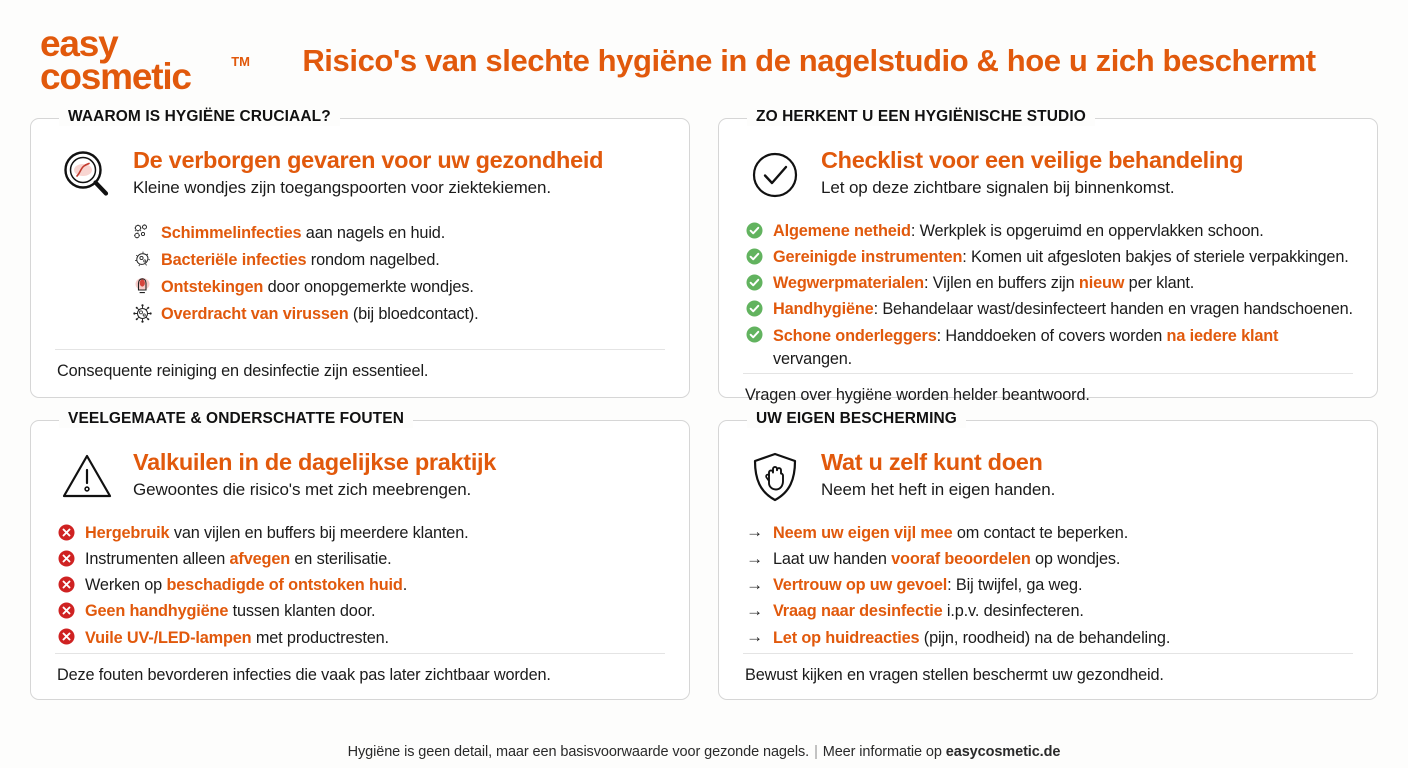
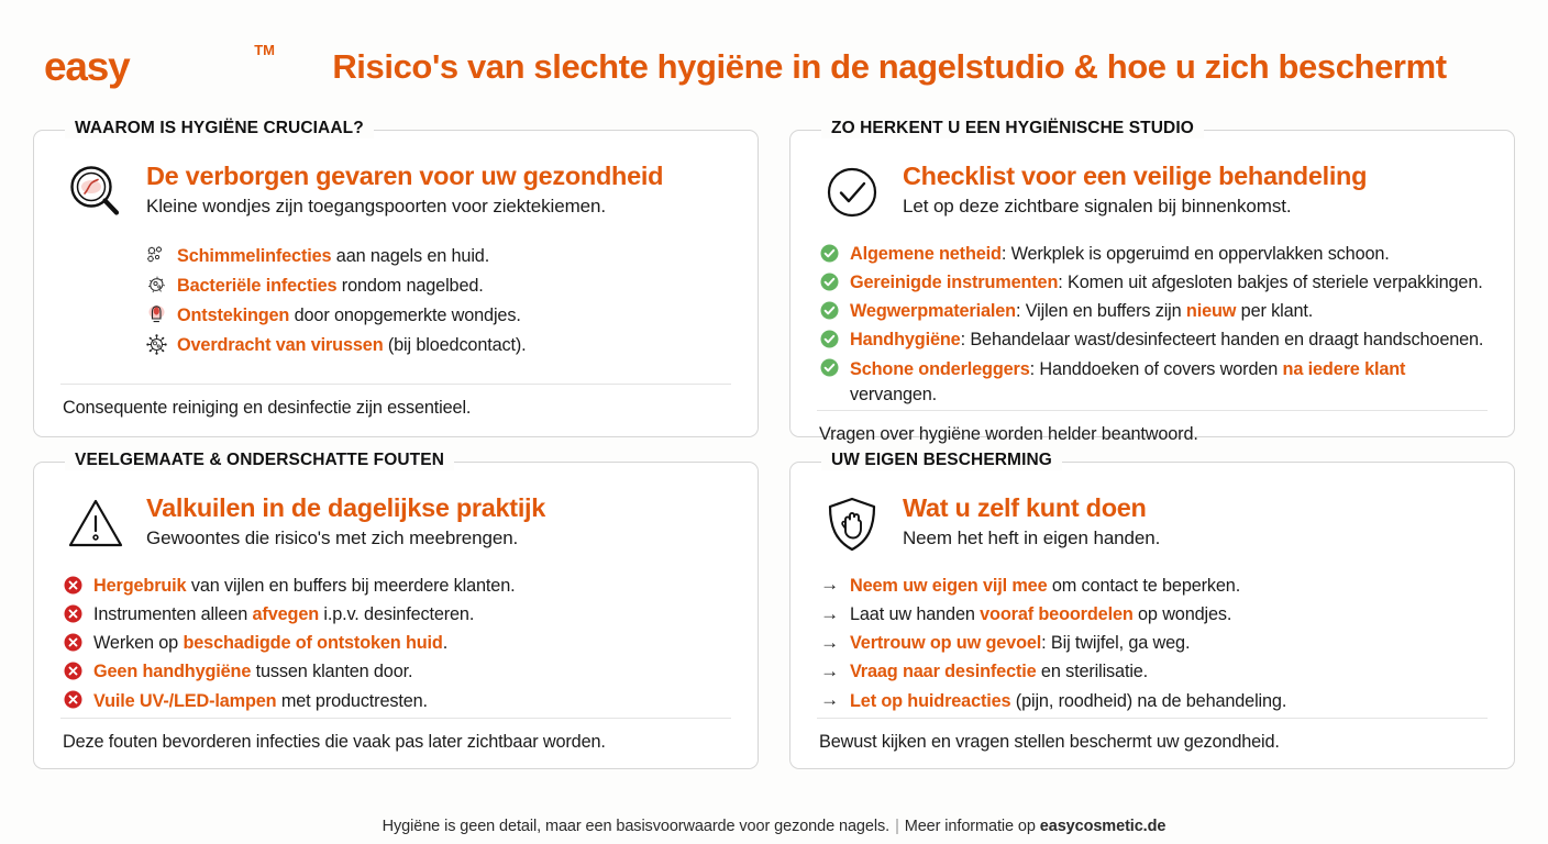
  easy
- cosmetic
  TM
  Risico's van slechte hygiëne in de nagelstudio & hoe u zich beschermt
  WAAROM IS HYGIËNE CRUCIAAL?
  De verborgen gevaren voor uw gezondheid
  Kleine wondjes zijn toegangspoorten voor ziektekiemen.
  Schimmelinfecties aan nagels en huid.
  Bacteriële infecties rondom nagelbed.
  Ontstekingen door onopgemerkte wondjes.
  Overdracht van virussen (bij bloedcontact).
  Consequente reiniging en desinfectie zijn essentieel.
  ZO HERKENT U EEN HYGIËNISCHE STUDIO
  Checklist voor een veilige behandeling
  Let op deze zichtbare signalen bij binnenkomst.
  Algemene netheid: Werkplek is opgeruimd en oppervlakken schoon.
  Gereinigde instrumenten: Komen uit afgesloten bakjes of steriele verpakkingen.
  Wegwerpmaterialen: Vijlen en buffers zijn nieuw per klant.
- Handhygiëne: Behandelaar wast/desinfecteert handen en vragen handschoenen.
+ Handhygiëne: Behandelaar wast/desinfecteert handen en draagt handschoenen.
  Schone onderleggers: Handdoeken of covers worden na iedere klant vervangen.
  Vragen over hygiëne worden helder beantwoord.
  VEELGEMAATE & ONDERSCHATTE FOUTEN
  Valkuilen in de dagelijkse praktijk
  Gewoontes die risico's met zich meebrengen.
  Hergebruik van vijlen en buffers bij meerdere klanten.
- Instrumenten alleen afvegen en sterilisatie.
+ Instrumenten alleen afvegen i.p.v. desinfecteren.
  Werken op beschadigde of ontstoken huid.
  Geen handhygiëne tussen klanten door.
  Vuile UV-/LED-lampen met productresten.
  Deze fouten bevorderen infecties die vaak pas later zichtbaar worden.
  UW EIGEN BESCHERMING
  Wat u zelf kunt doen
  Neem het heft in eigen handen.
  →
  Neem uw eigen vijl mee om contact te beperken.
  →
  Laat uw handen vooraf beoordelen op wondjes.
  →
  Vertrouw op uw gevoel: Bij twijfel, ga weg.
  →
- Vraag naar desinfectie i.p.v. desinfecteren.
+ Vraag naar desinfectie en sterilisatie.
  →
  Let op huidreacties (pijn, roodheid) na de behandeling.
  Bewust kijken en vragen stellen beschermt uw gezondheid.
  Hygiëne is geen detail, maar een basisvoorwaarde voor gezonde nagels. | Meer informatie op easycosmetic.de
